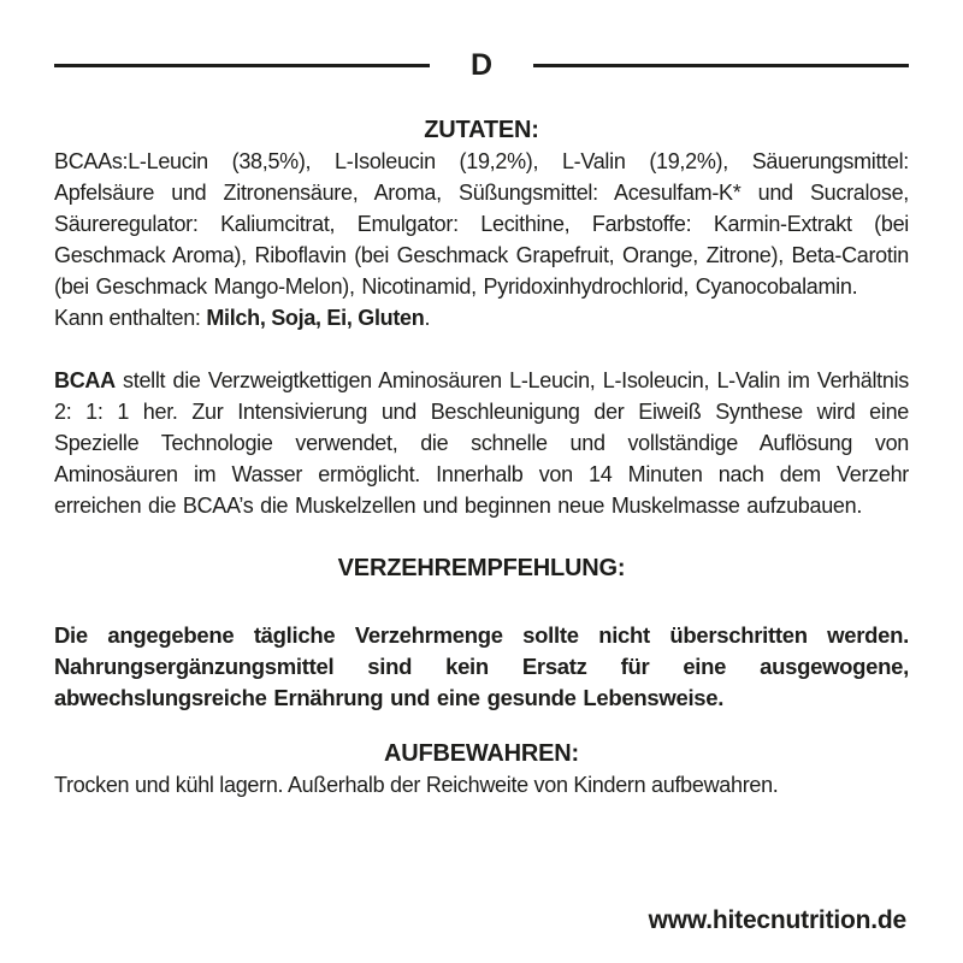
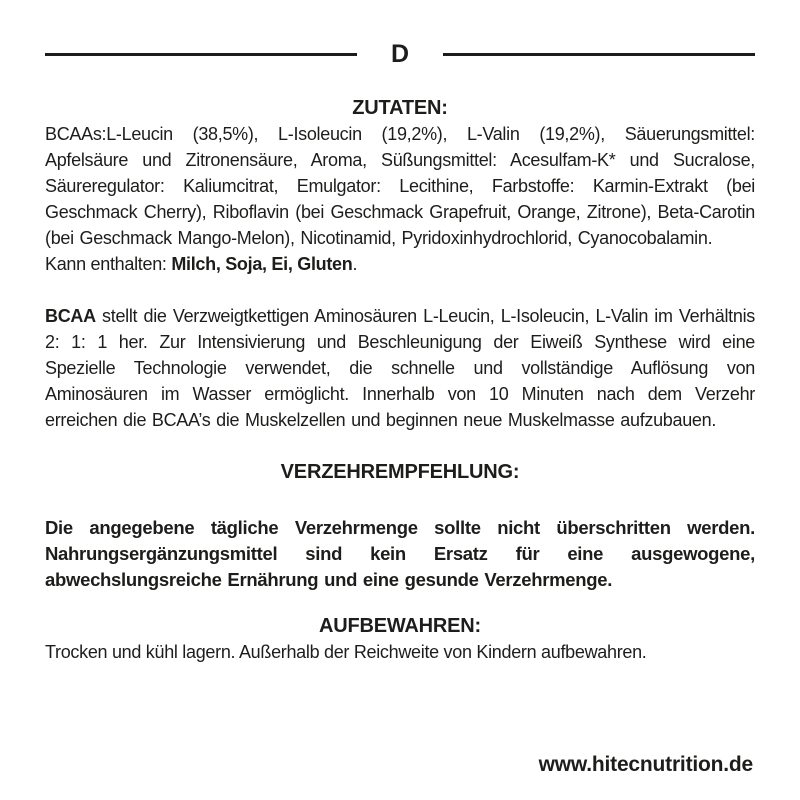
  D
  ZUTATEN:
- BCAAs:L-Leucin (38,5%), L-Isoleucin (19,2%), L-Valin (19,2%), Säuerungsmittel: Apfelsäure und Zitronensäure, Aroma, Süßungsmittel: Acesulfam-K* und Sucralose, Säureregulator: Kaliumcitrat, Emulgator: Lecithine, Farbstoffe: Karmin-Extrakt (bei Geschmack Aroma), Riboflavin (bei Geschmack Grapefruit, Orange, Zitrone), Beta-Carotin (bei Geschmack Mango-Melon), Nicotinamid, Pyridoxinhydrochlorid, Cyanocobalamin.
+ BCAAs:L-Leucin (38,5%), L-Isoleucin (19,2%), L-Valin (19,2%), Säuerungsmittel: Apfelsäure und Zitronensäure, Aroma, Süßungsmittel: Acesulfam-K* und Sucralose, Säureregulator: Kaliumcitrat, Emulgator: Lecithine, Farbstoffe: Karmin-Extrakt (bei Geschmack Cherry), Riboflavin (bei Geschmack Grapefruit, Orange, Zitrone), Beta-Carotin (bei Geschmack Mango-Melon), Nicotinamid, Pyridoxinhydrochlorid, Cyanocobalamin.
  Kann enthalten: Milch, Soja, Ei, Gluten.
- BCAA stellt die Verzweigtkettigen Aminosäuren L-Leucin, L-Isoleucin, L-Valin im Verhältnis 2: 1: 1 her. Zur Intensivierung und Beschleunigung der Eiweiß Synthese wird eine Spezielle Technologie verwendet, die schnelle und vollständige Auflösung von Aminosäuren im Wasser ermöglicht. Innerhalb von 14 Minuten nach dem Verzehr erreichen die BCAA’s die Muskelzellen und beginnen neue Muskelmasse aufzubauen.
+ BCAA stellt die Verzweigtkettigen Aminosäuren L-Leucin, L-Isoleucin, L-Valin im Verhältnis 2: 1: 1 her. Zur Intensivierung und Beschleunigung der Eiweiß Synthese wird eine Spezielle Technologie verwendet, die schnelle und vollständige Auflösung von Aminosäuren im Wasser ermöglicht. Innerhalb von 10 Minuten nach dem Verzehr erreichen die BCAA’s die Muskelzellen und beginnen neue Muskelmasse aufzubauen.
  VERZEHREMPFEHLUNG:
- Die angegebene tägliche Verzehrmenge sollte nicht überschritten werden. Nahrungsergänzungsmittel sind kein Ersatz für eine ausgewogene, abwechslungsreiche Ernährung und eine gesunde Lebensweise.
+ Die angegebene tägliche Verzehrmenge sollte nicht überschritten werden. Nahrungsergänzungsmittel sind kein Ersatz für eine ausgewogene, abwechslungsreiche Ernährung und eine gesunde Verzehrmenge.
  AUFBEWAHREN:
  Trocken und kühl lagern. Außerhalb der Reichweite von Kindern aufbewahren.
  www.hitecnutrition.de
